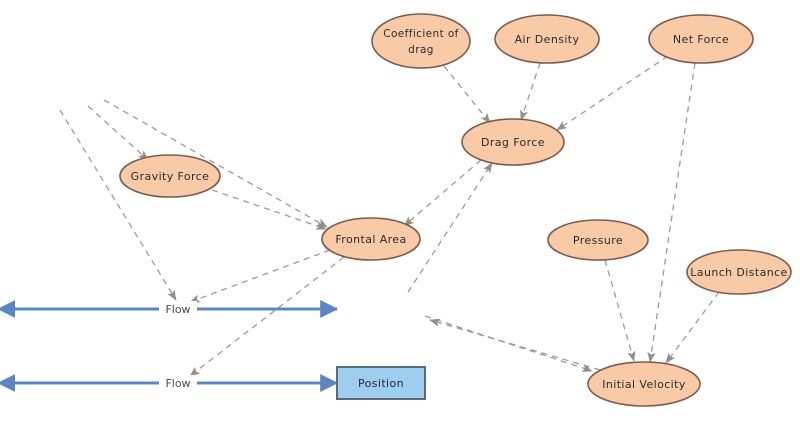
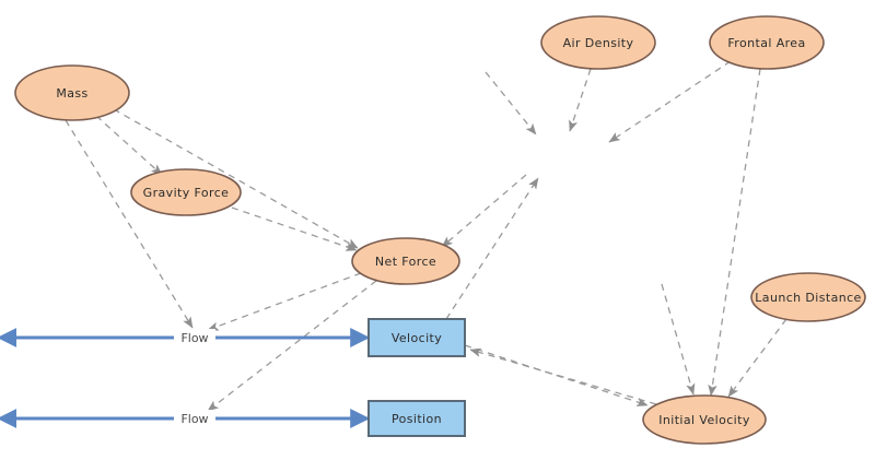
  Flow
  Flow
+ Velocity
  Position
+ Mass
  Gravity Force
- Coefficient of
- drag
  Air Density
- Net Force
+ Frontal Area
- Drag Force
- Frontal Area
+ Net Force
- Pressure
  Launch Distance
  Initial Velocity
